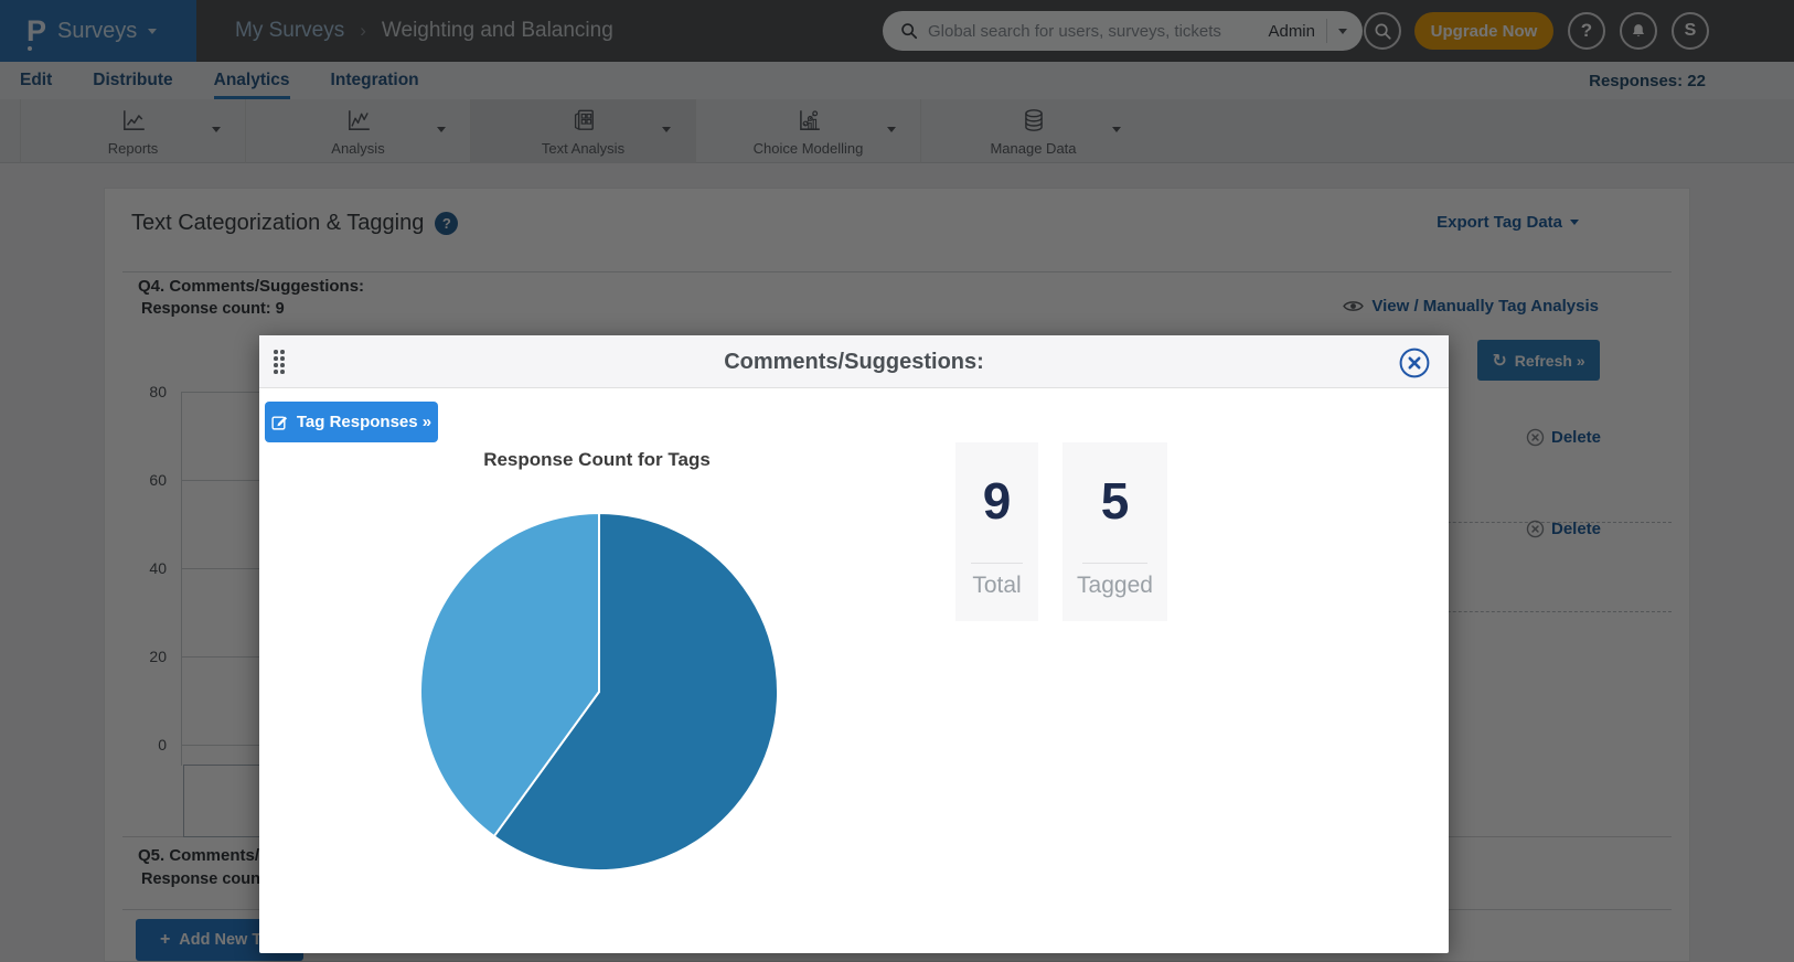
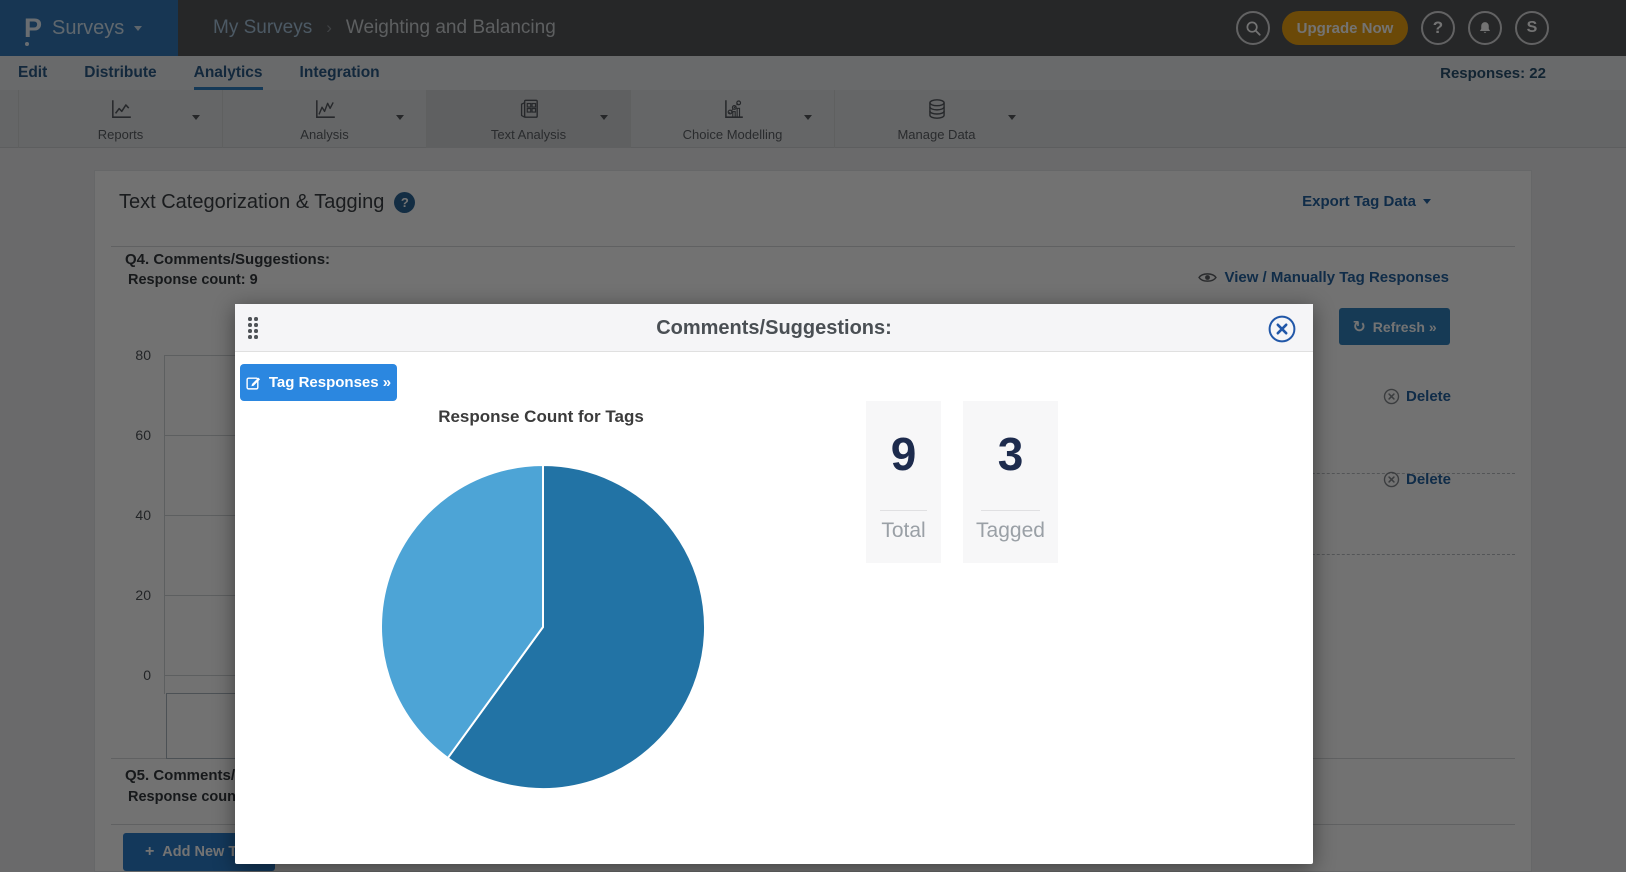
  P
  Surveys
  My Surveys
  ›
  Weighting and Balancing
- Global search for users, surveys, tickets
- Admin
  Upgrade Now
  ?
  S
  Edit
  Distribute
  Analytics
  Integration
  Responses: 22
  Reports
  Analysis
  Text Analysis
  Choice Modelling
  Manage Data
  Text Categorization & Tagging
  ?
  Export Tag Data
  Q4. Comments/Suggestions:
  Response count: 9
- View / Manually Tag Analysis
+ View / Manually Tag Responses
  ↻
  Refresh »
  Delete
  Delete
  80
  60
  40
  20
  0
  Response coun
  +
  Add New T
  Comments/Suggestions:
  Tag Responses »
  Response Count for Tags
  9
  Total
- 5
+ 3
  Tagged
